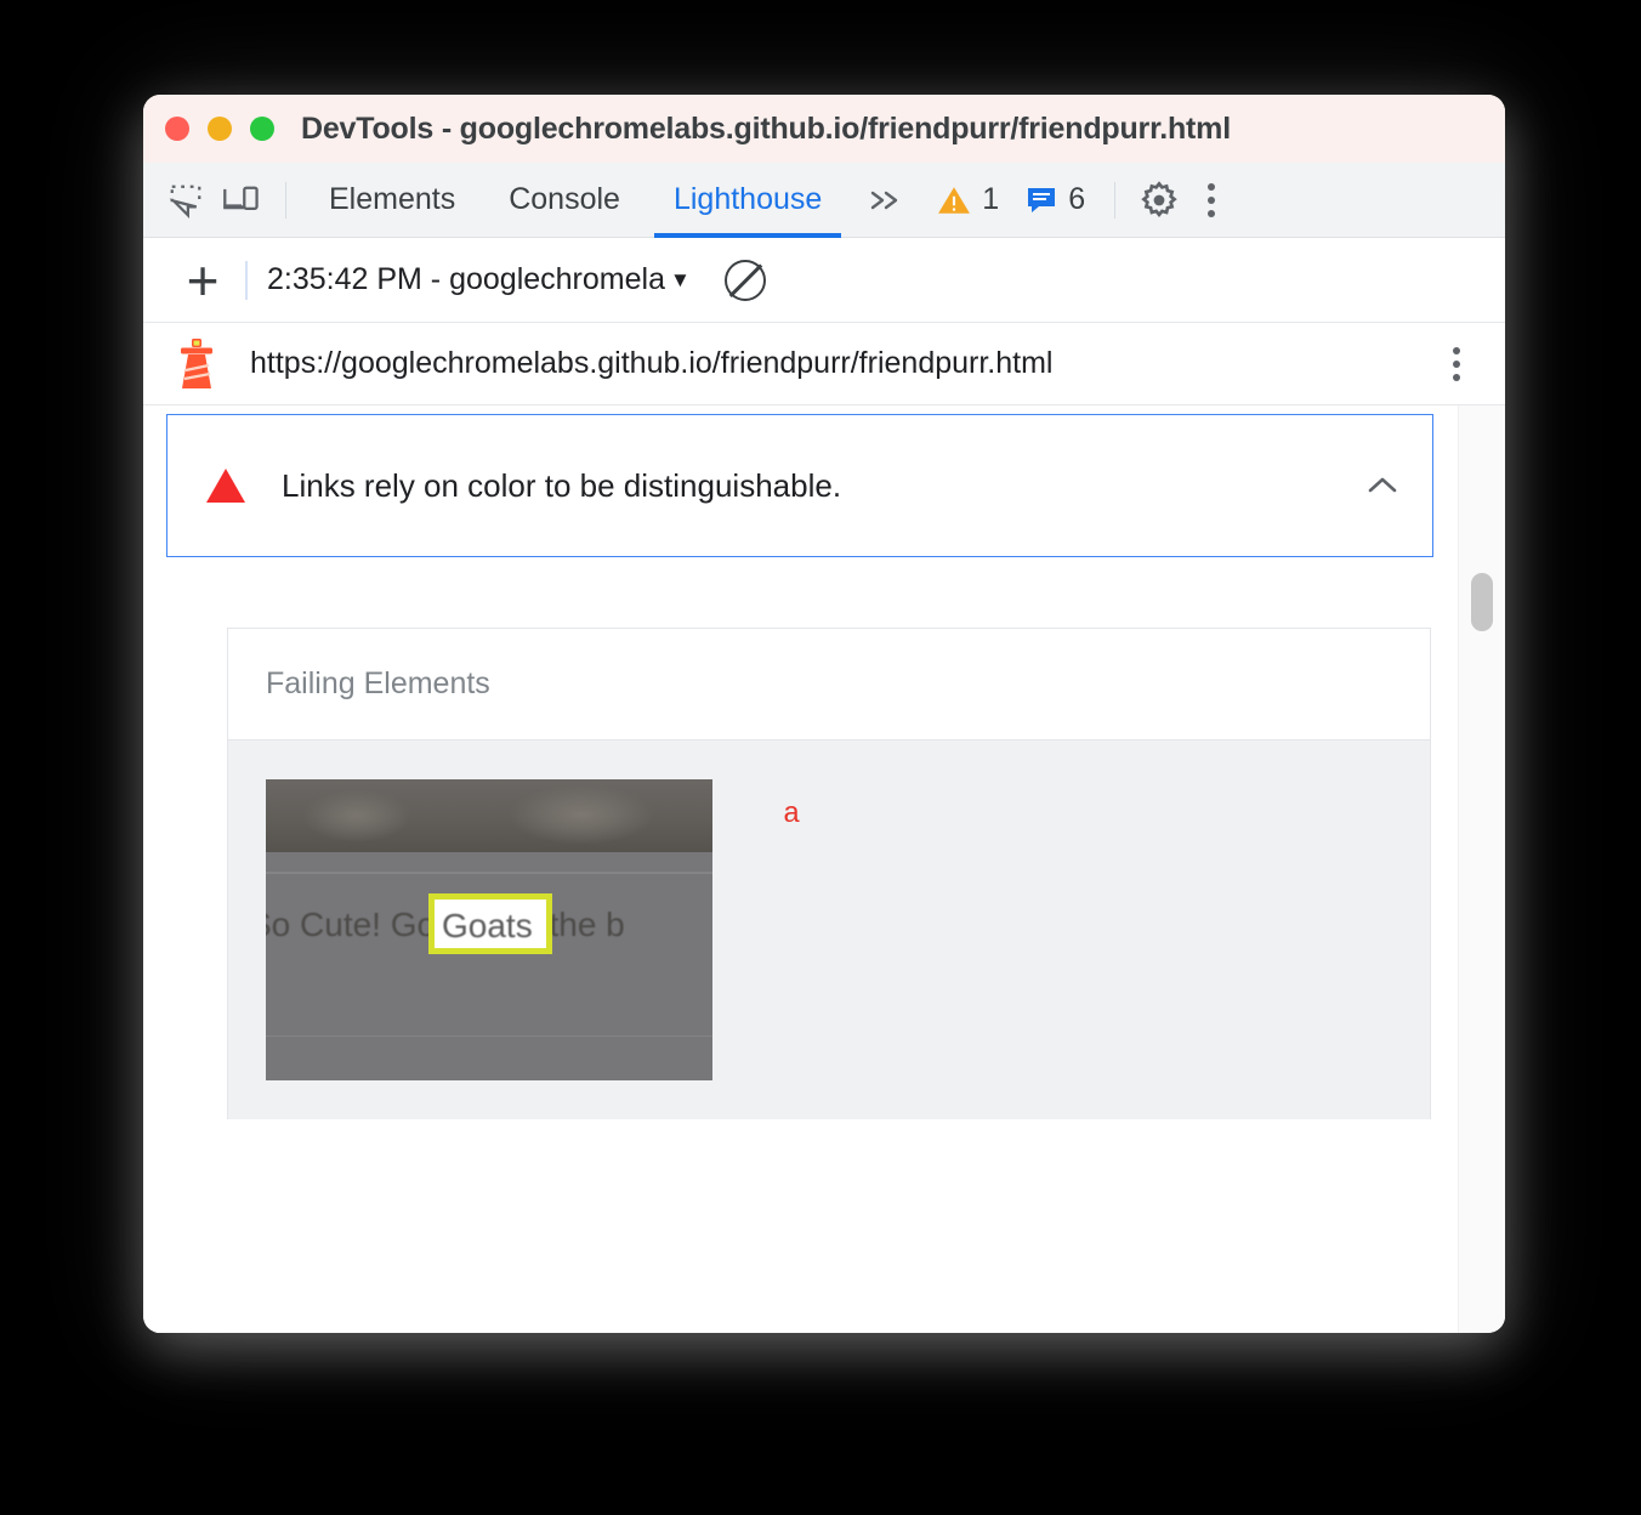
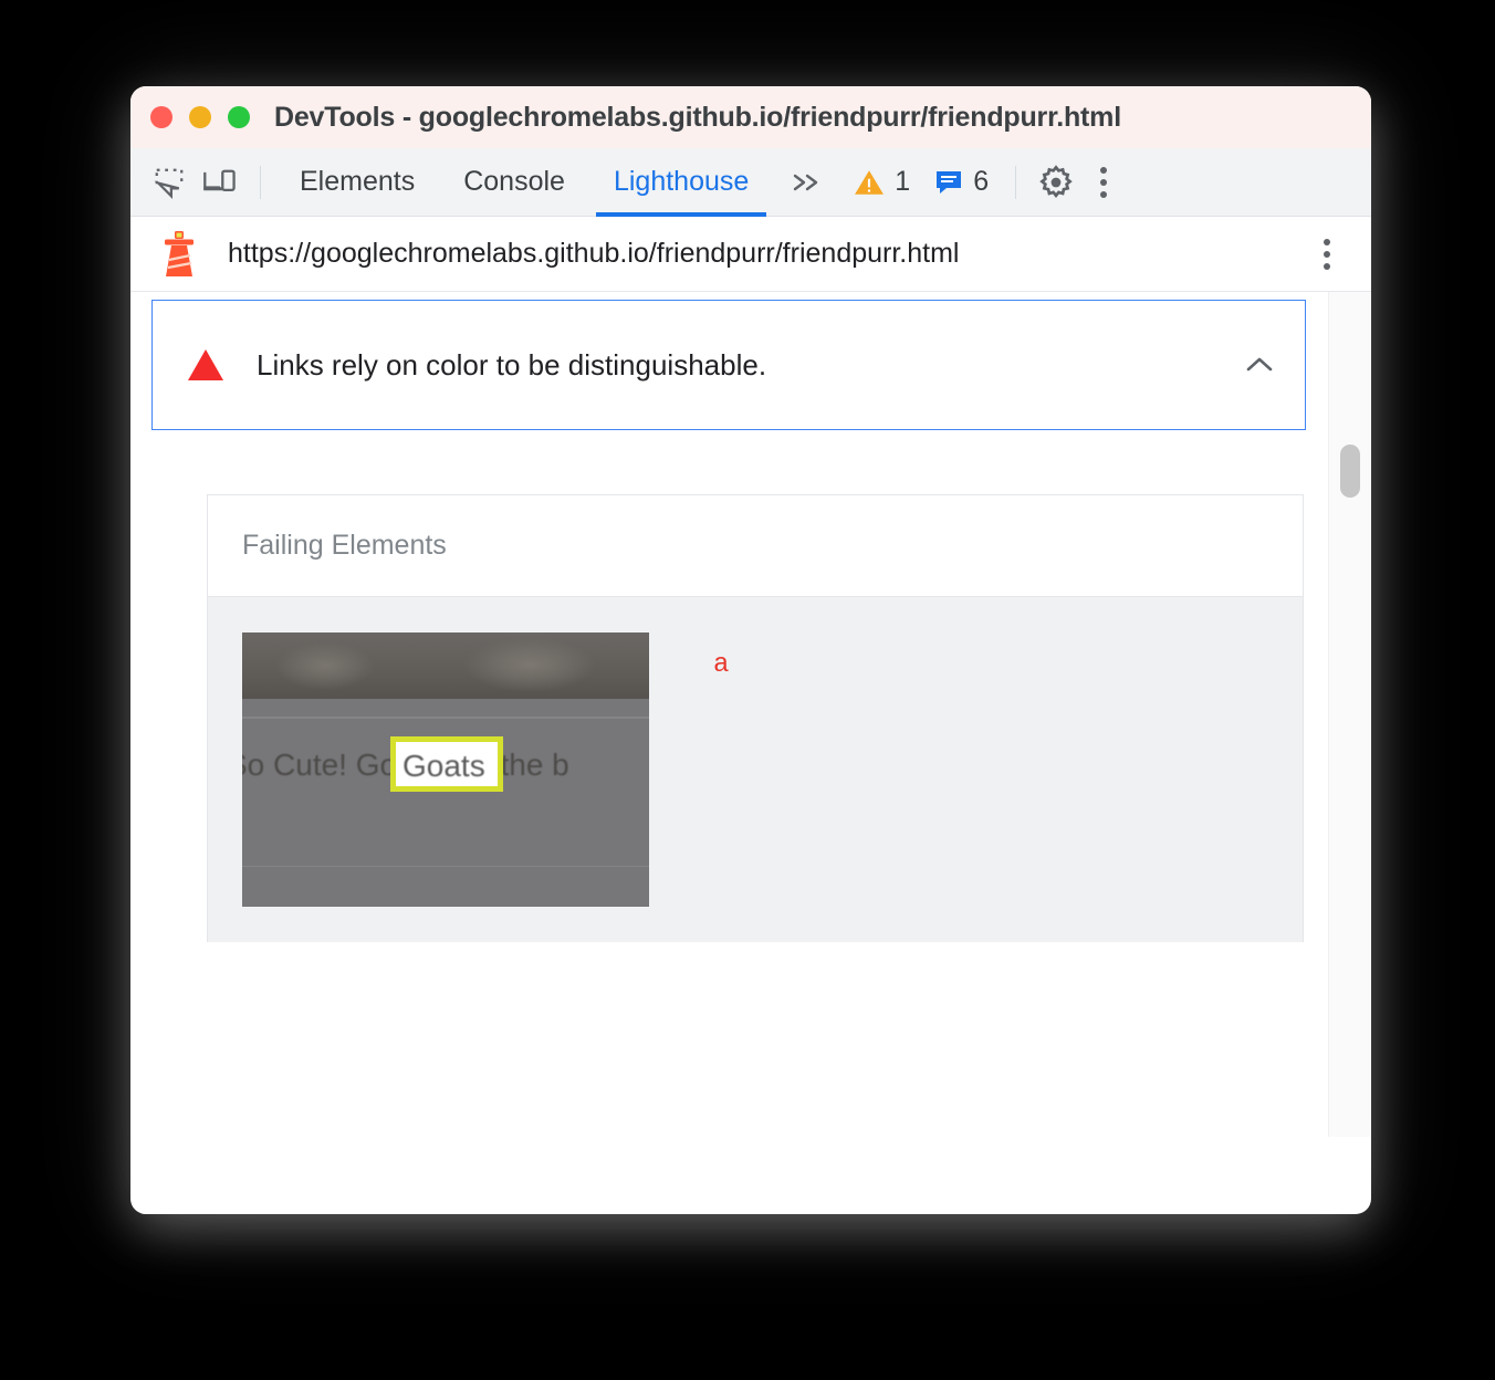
  DevTools - googlechromelabs.github.io/friendpurr/friendpurr.html
  Elements
  Console
  Lighthouse
  1
  6
- +
- 2:35:42 PM - googlechromela
- ▼
  https://googlechromelabs.github.io/friendpurr/friendpurr.html
  Links rely on color to be distinguishable.
  Failing Elements
  Goats
  a
